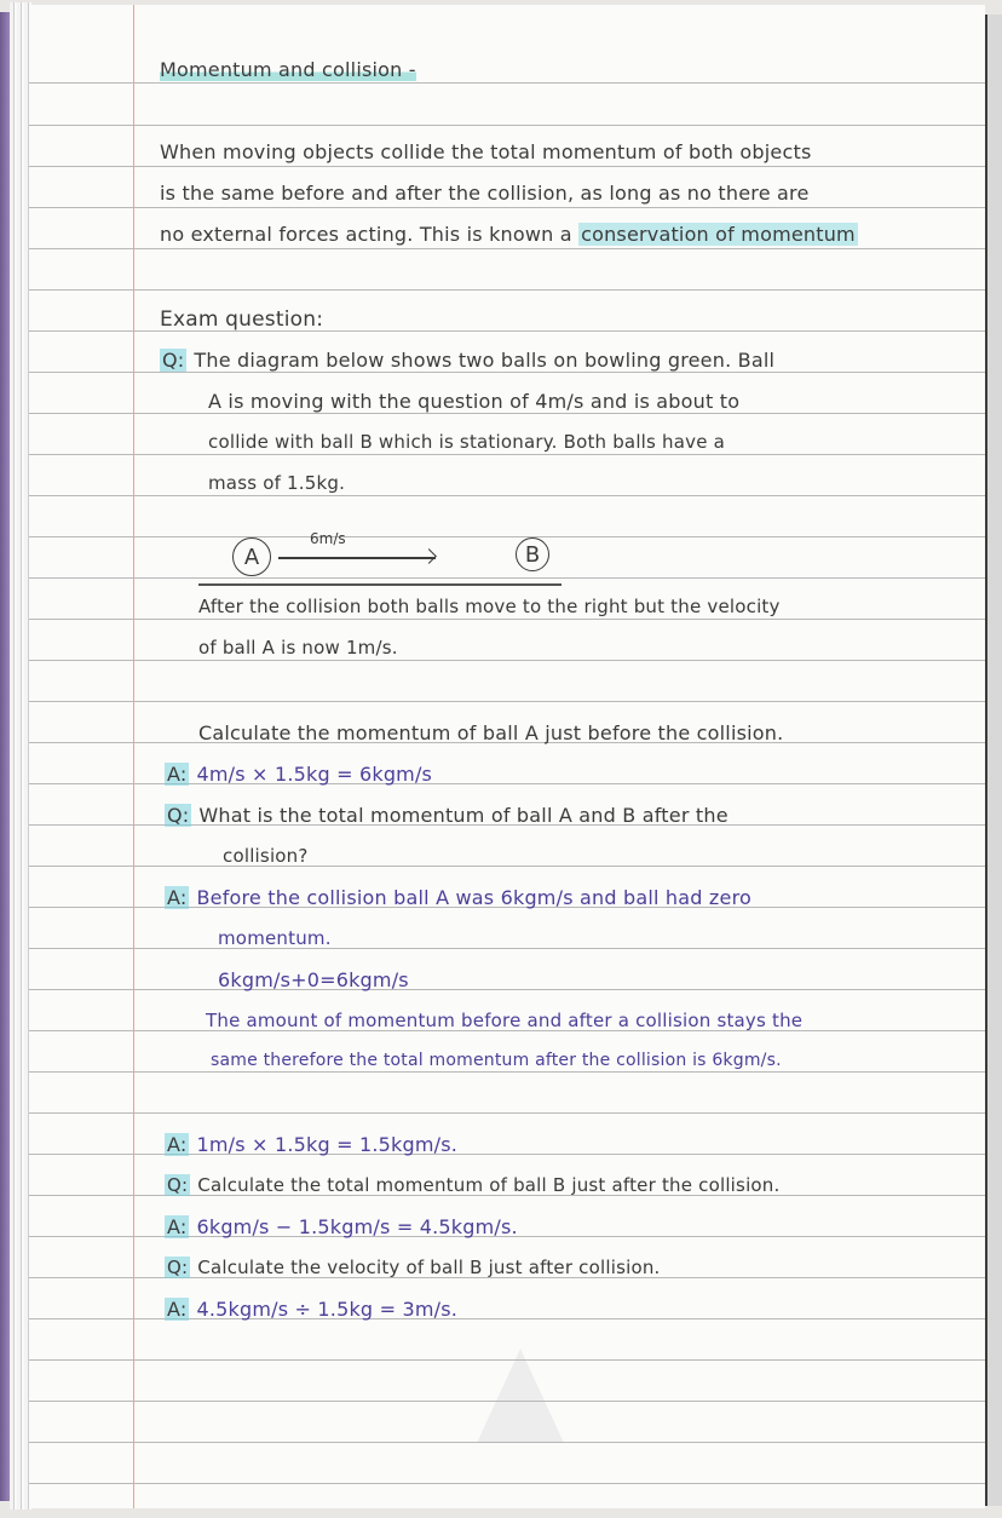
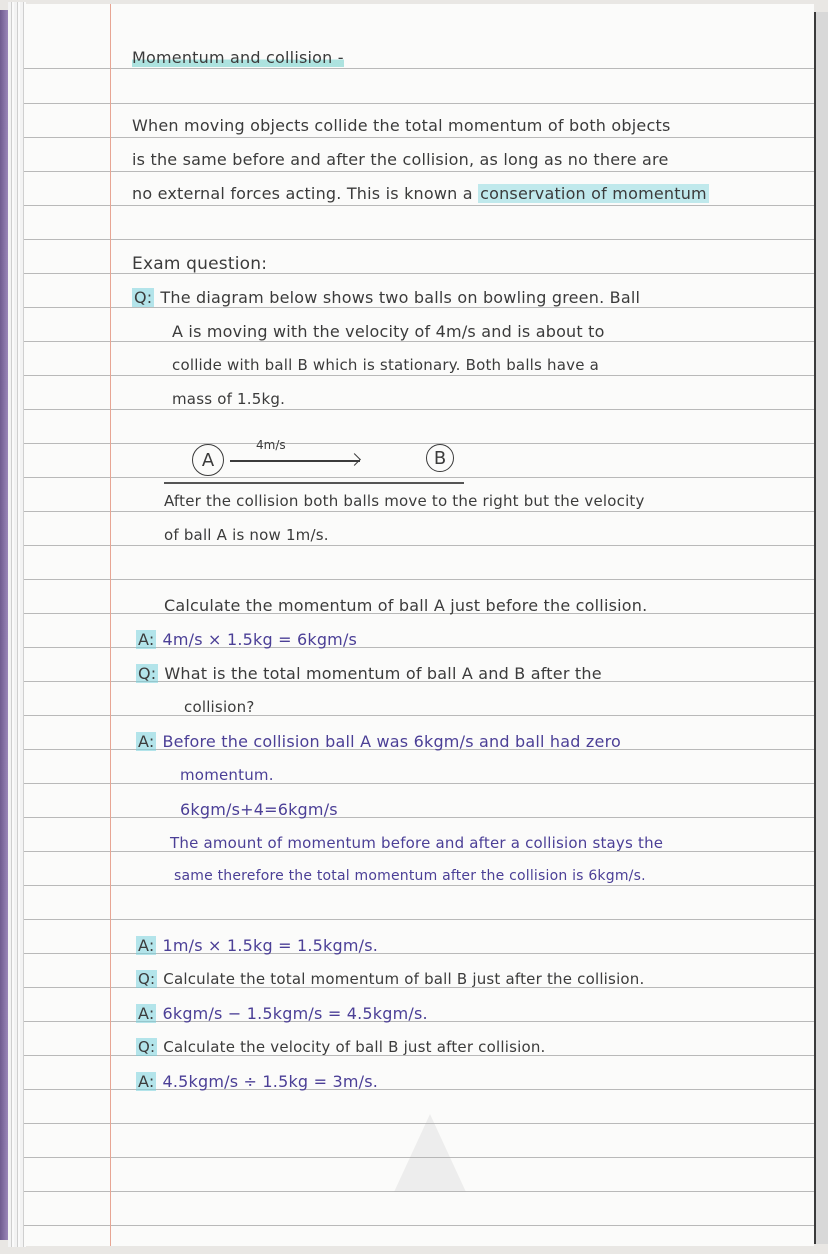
  Momentum and collision -
  When moving objects collide the total momentum of both objects
  is the same before and after the collision, as long as no there are
  no external forces acting. This is known a conservation of momentum
  Exam question:
  Q: The diagram below shows two balls on bowling green. Ball
- A is moving with the question of 4m/s and is about to
+ A is moving with the velocity of 4m/s and is about to
  collide with ball B which is stationary. Both balls have a
  mass of 1.5kg.
  A
- 6m/s
+ 4m/s
  B
  After the collision both balls move to the right but the velocity
  of ball A is now 1m/s.
  Calculate the momentum of ball A just before the collision.
  A: 4m/s × 1.5kg = 6kgm/s
  Q: What is the total momentum of ball A and B after the
  collision?
  A: Before the collision ball A was 6kgm/s and ball had zero
  momentum.
- 6kgm/s+0=6kgm/s
+ 6kgm/s+4=6kgm/s
  The amount of momentum before and after a collision stays the
  same therefore the total momentum after the collision is 6kgm/s.
  A: 1m/s × 1.5kg = 1.5kgm/s.
  Q: Calculate the total momentum of ball B just after the collision.
  A: 6kgm/s − 1.5kgm/s = 4.5kgm/s.
  Q: Calculate the velocity of ball B just after collision.
  A: 4.5kgm/s ÷ 1.5kg = 3m/s.
